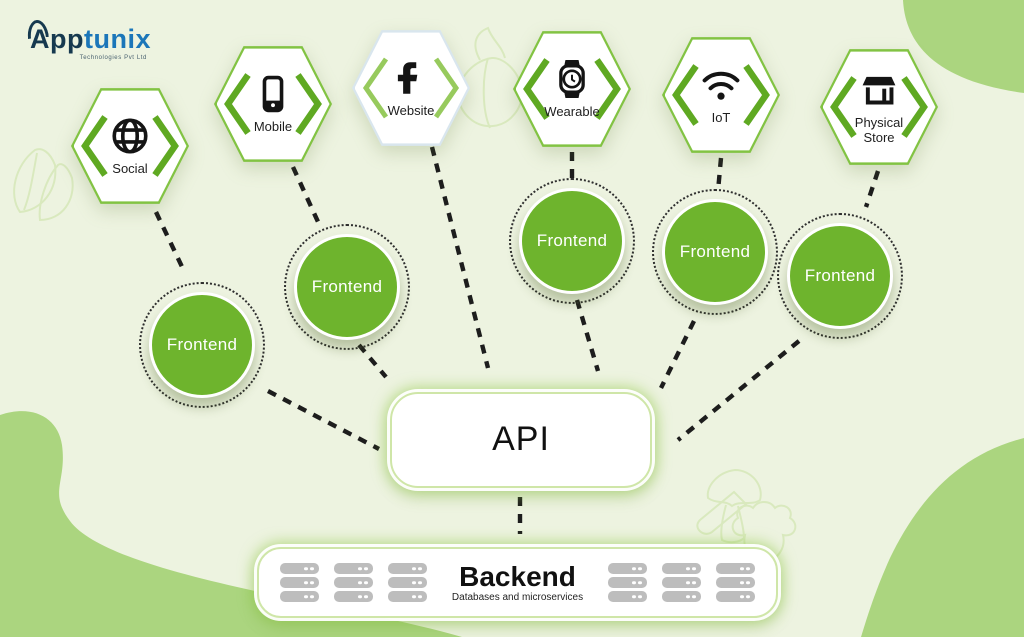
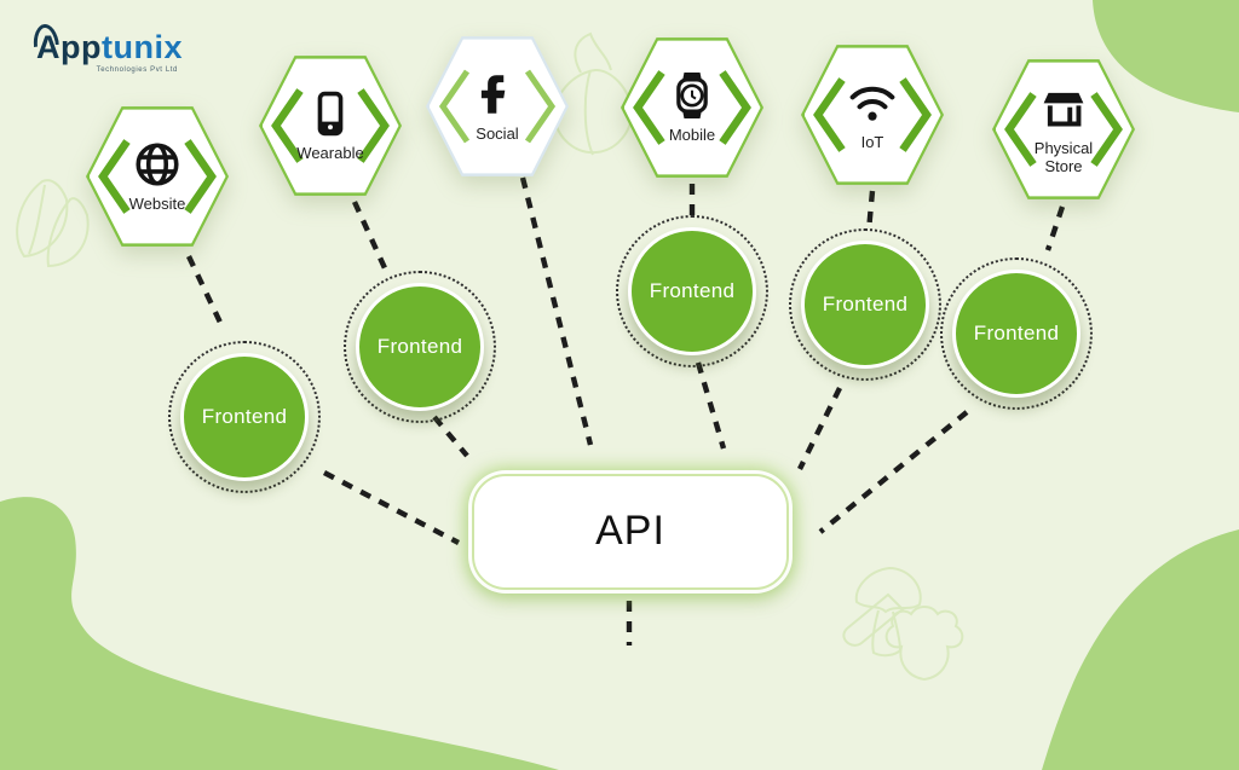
  Apptunix
- Social
+ Website
- Mobile
+ Wearable
- Website
+ Social
- Wearable
+ Mobile
  IoT
  Physical Store
  Frontend
  Frontend
  Frontend
  Frontend
  Frontend
  API
- Backend
- Databases and microservices
